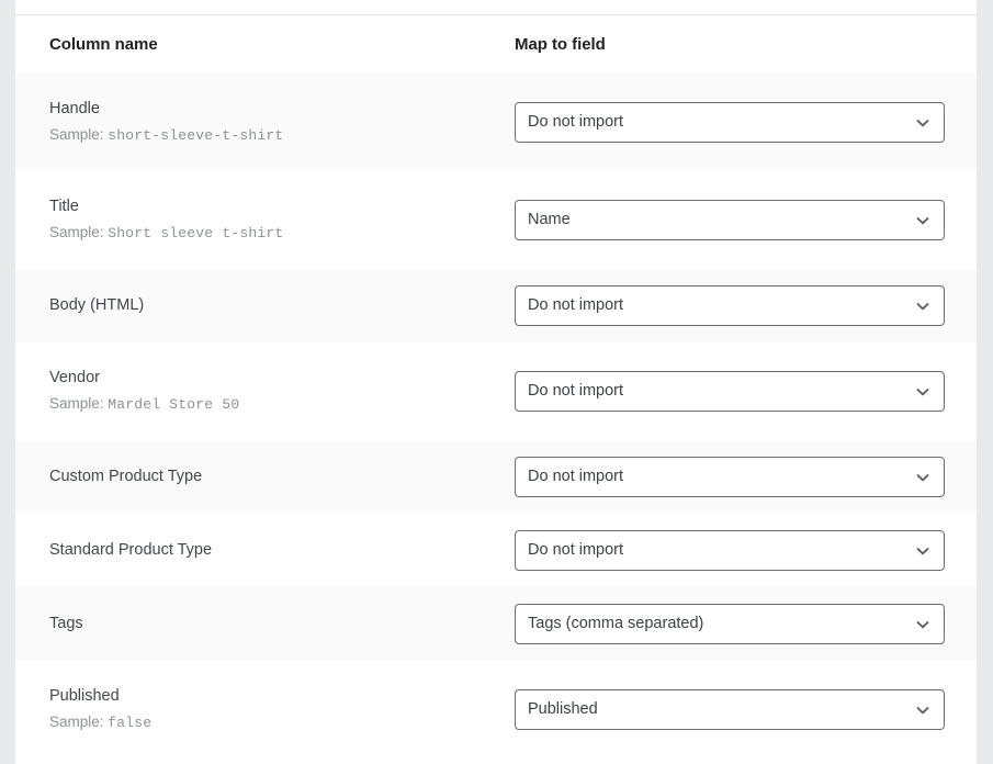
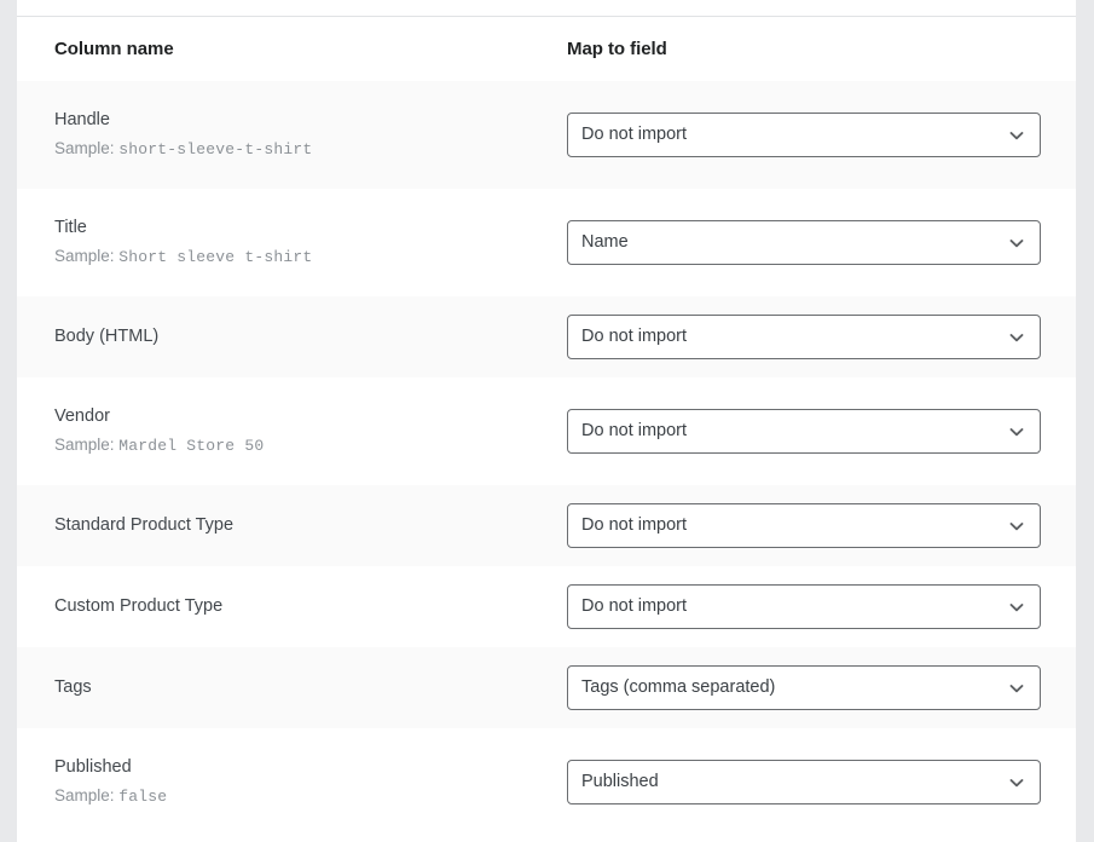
  Column name
  Map to field
  Handle
  Sample: short-sleeve-t-shirt
  Do not import
  Title
  Sample: Short sleeve t-shirt
  Name
  Body (HTML)
  Do not import
  Vendor
  Sample: Mardel Store 50
  Do not import
- Custom Product Type
+ Standard Product Type
  Do not import
- Standard Product Type
+ Custom Product Type
  Do not import
  Tags
  Tags (comma separated)
  Published
  Sample: false
  Published
